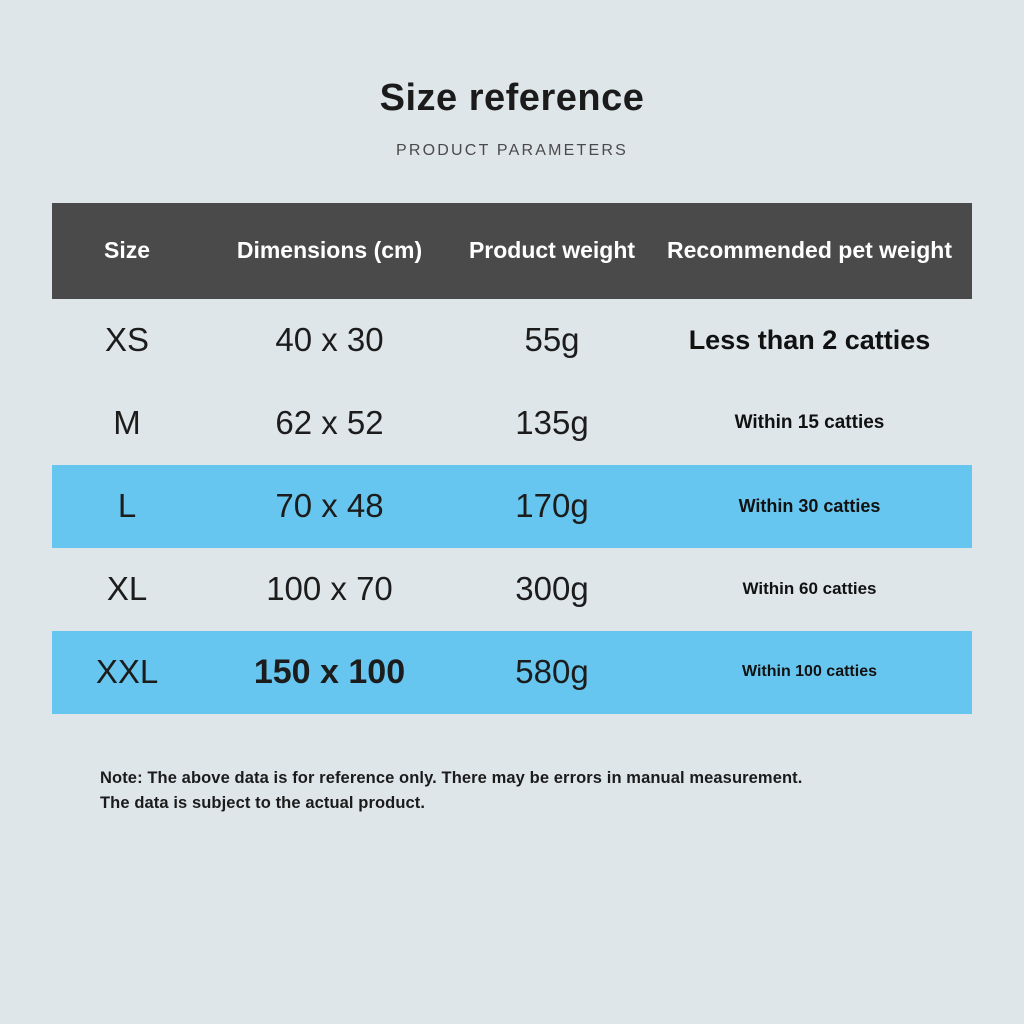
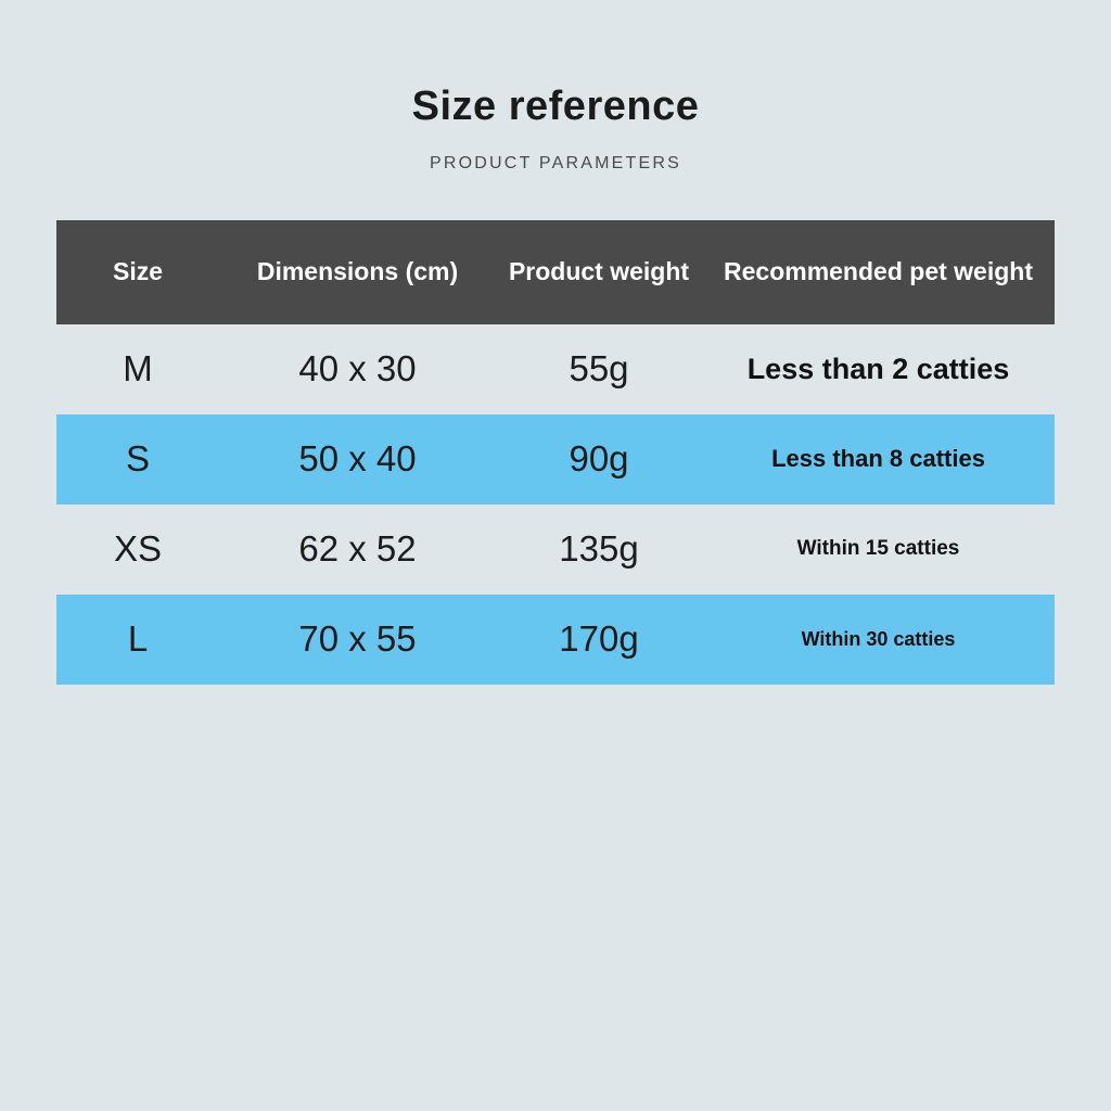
  Size reference
  PRODUCT PARAMETERS
  Size	Dimensions (cm)	Product weight	Recommended pet weight
- XS	40 x 30	55g	Less than 2 catties
+ M	40 x 30	55g	Less than 2 catties
+ S	50 x 40	90g	Less than 8 catties
- M	62 x 52	135g	Within 15 catties
+ XS	62 x 52	135g	Within 15 catties
- L	70 x 48	170g	Within 30 catties
+ L	70 x 55	170g	Within 30 catties
- XL	100 x 70	300g	Within 60 catties
- XXL	150 x 100	580g	Within 100 catties
- Note: The above data is for reference only. There may be errors in manual measurement.
- The data is subject to the actual product.
